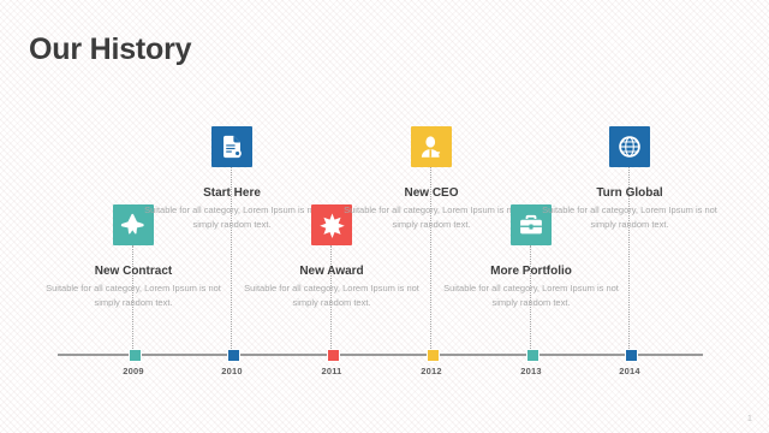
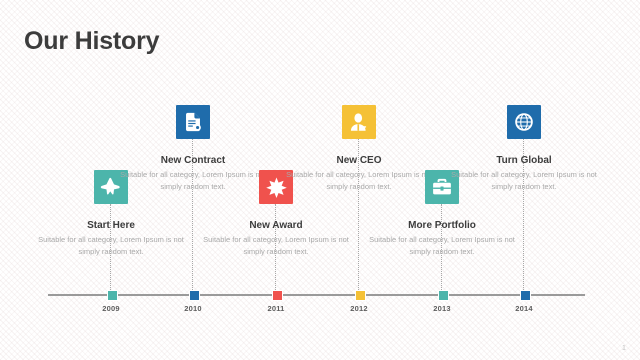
  Our History
- New Contract
+ Start Here
  Suitable for all category, Lorem Ipsum is not simply random text.
  2009
- Start Here
+ New Contract
  Suitable for all category, Lorem Ipsum is n simply random text.
  2010
  New Award
  Suitable for all category, Lorem Ipsum is not simply random text.
  2011
  New CEO
  Suitable for all category, Lorem Ipsum is n simply random text.
  2012
  More Portfolio
  Suitable for all category, Lorem Ipsum is not simply random text.
  2013
  Turn Global
  Suitable for all category, Lorem Ipsum is not simply random text.
  2014
  1
